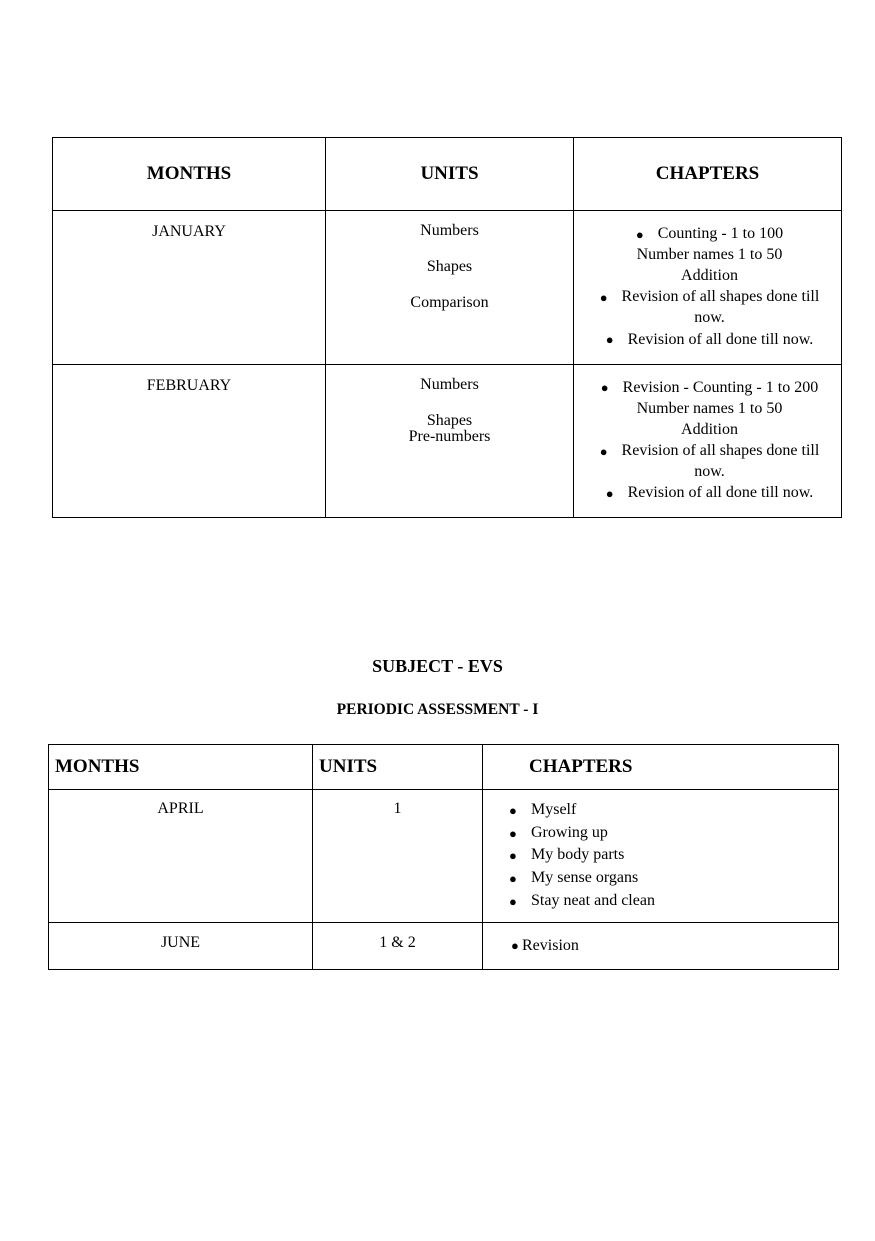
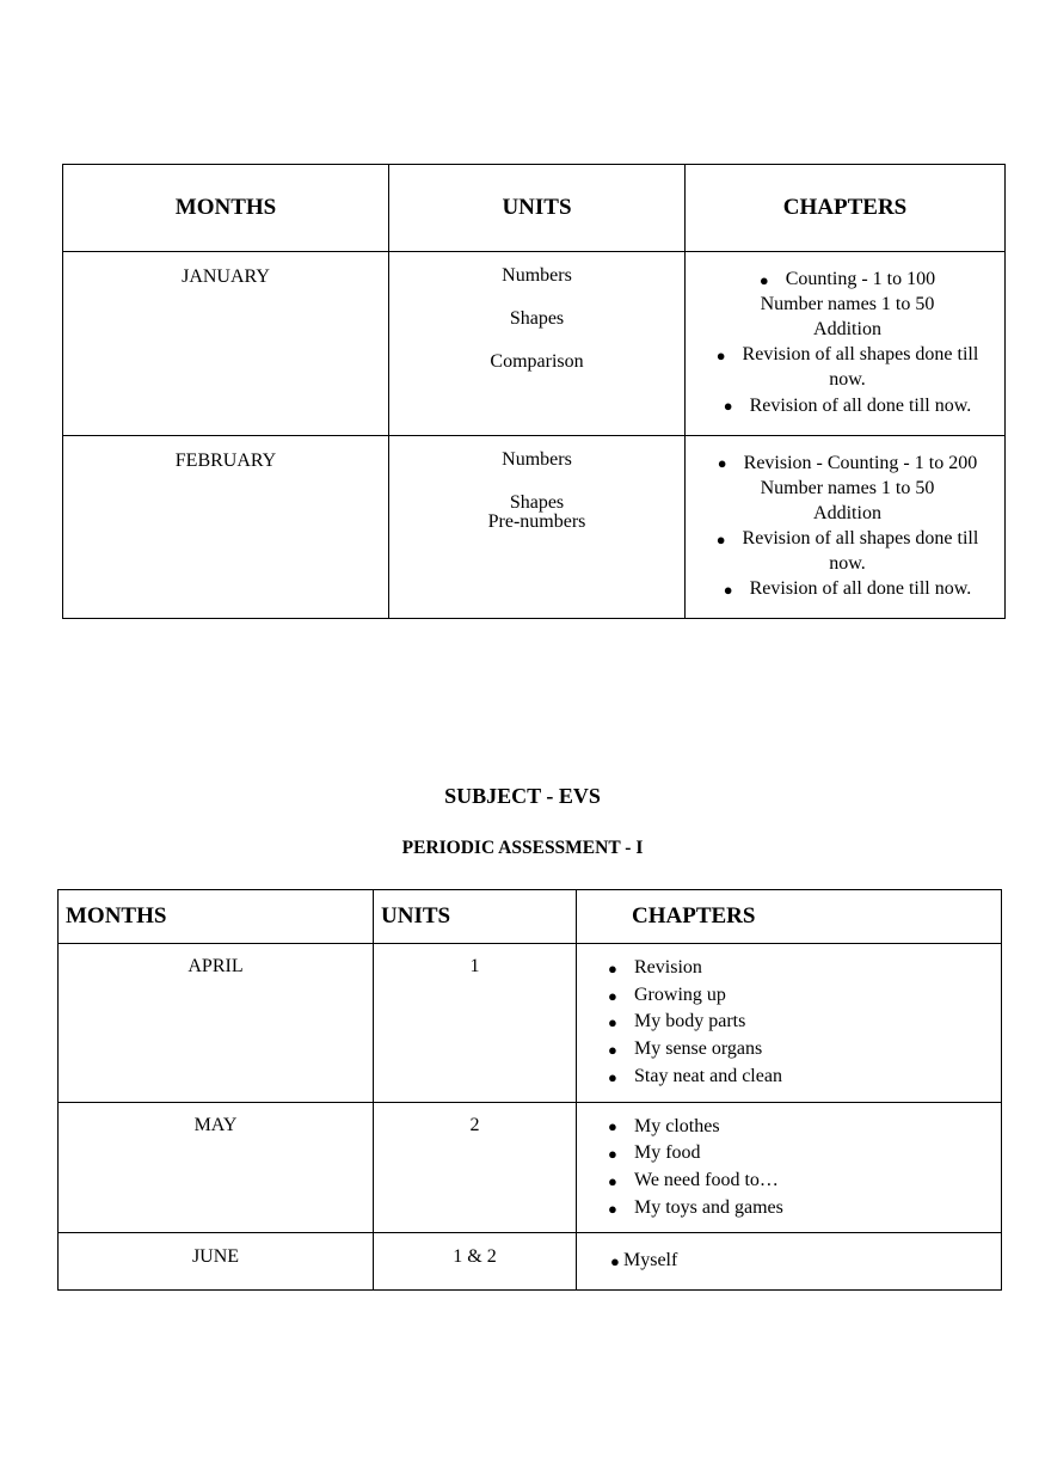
  MONTHS	UNITS	CHAPTERS
  JANUARY	Numbers Shapes Comparison	● Counting - 1 to 100 Number names 1 to 50 Addition ● Revision of all shapes done till now. ● Revision of all done till now.
  FEBRUARY	Numbers Shapes Pre-numbers	● Revision - Counting - 1 to 200 Number names 1 to 50 Addition ● Revision of all shapes done till now. ● Revision of all done till now.
  SUBJECT - EVS
  PERIODIC ASSESSMENT - I
  MONTHS	UNITS	CHAPTERS
- APRIL	1	● Myself ● Growing up ● My body parts ● My sense organs ● Stay neat and clean
+ APRIL	1	● Revision ● Growing up ● My body parts ● My sense organs ● Stay neat and clean
+ MAY	2	● My clothes ● My food ● We need food to… ● My toys and games
- JUNE	1 & 2	● Revision
+ JUNE	1 & 2	● Myself
